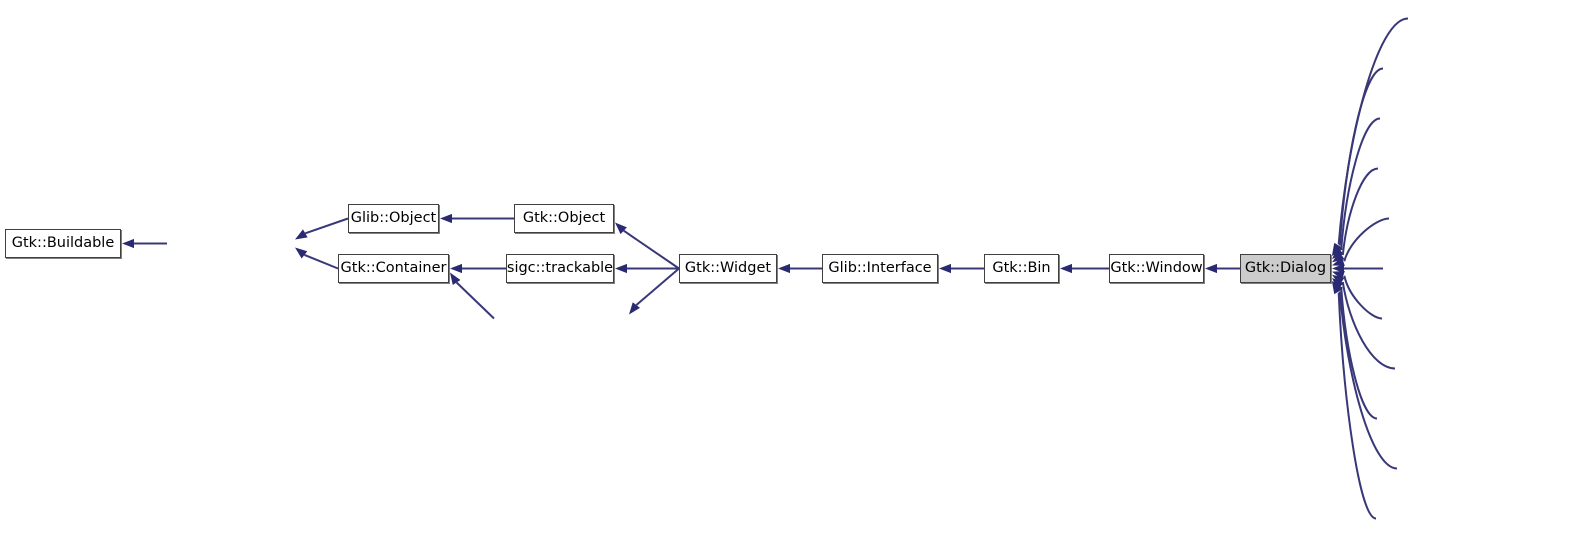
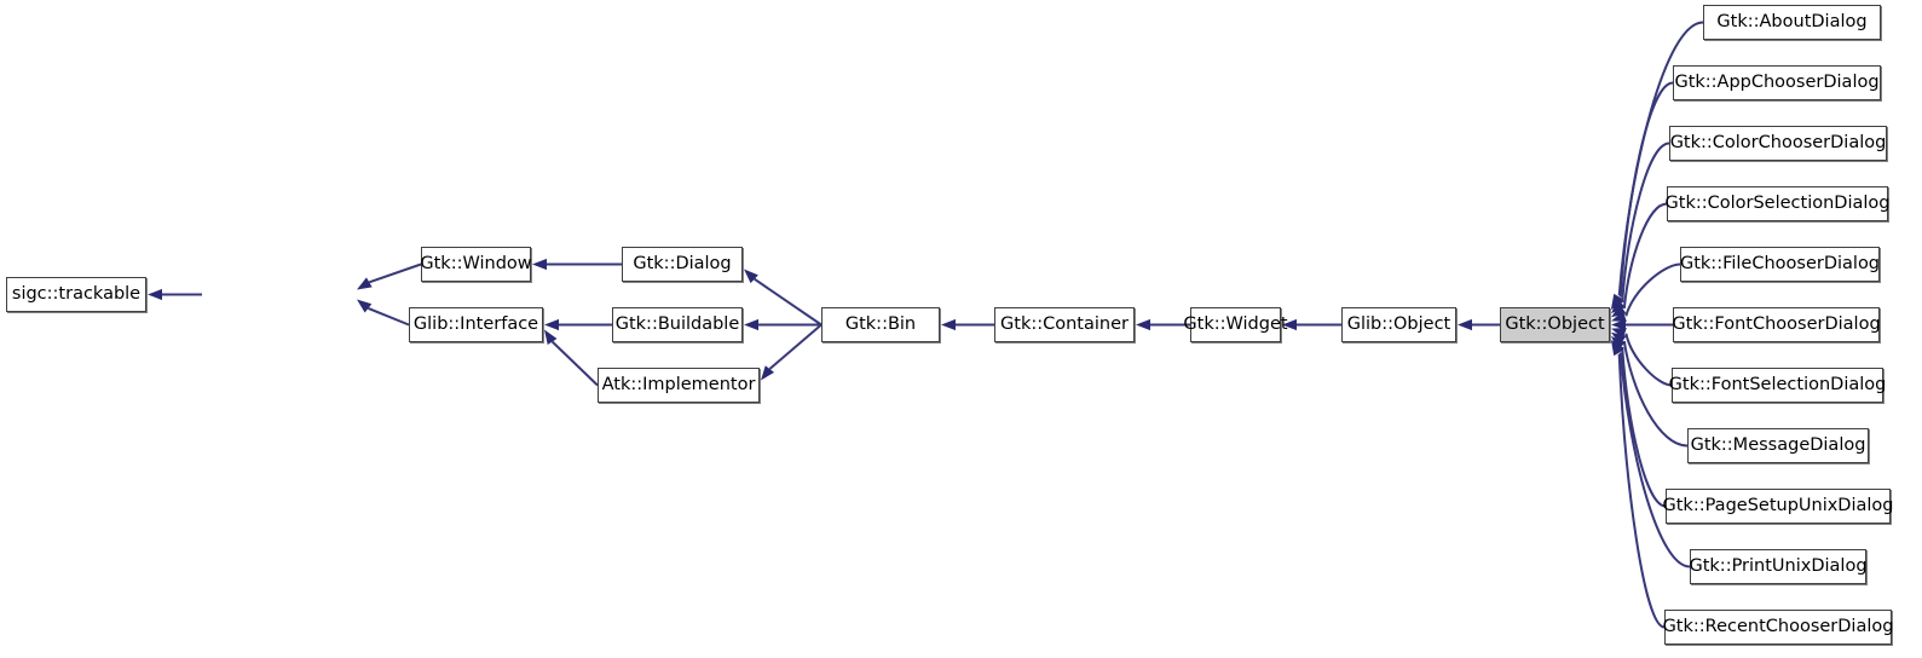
- Gtk::Buildable
+ sigc::trackable
- Glib::Object
+ Gtk::Window
- Gtk::Container
+ Glib::Interface
- Gtk::Object
+ Gtk::Dialog
- sigc::trackable
+ Gtk::Buildable
+ Atk::Implementor
- Gtk::Widget
+ Gtk::Bin
- Glib::Interface
+ Gtk::Container
- Gtk::Bin
+ Gtk::Widget
- Gtk::Window
+ Glib::Object
- Gtk::Dialog
+ Gtk::Object
+ Gtk::AboutDialog
+ Gtk::AppChooserDialog
+ Gtk::ColorChooserDialog
+ Gtk::ColorSelectionDialog
+ Gtk::FileChooserDialog
+ Gtk::FontChooserDialog
+ Gtk::FontSelectionDialog
+ Gtk::MessageDialog
+ Gtk::PageSetupUnixDialog
+ Gtk::PrintUnixDialog
+ Gtk::RecentChooserDialog
